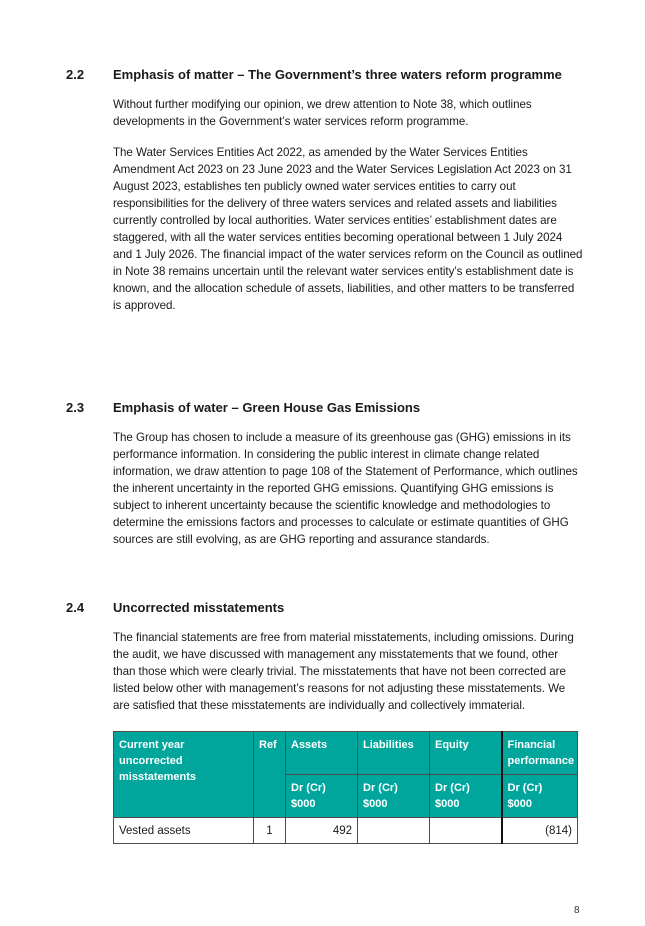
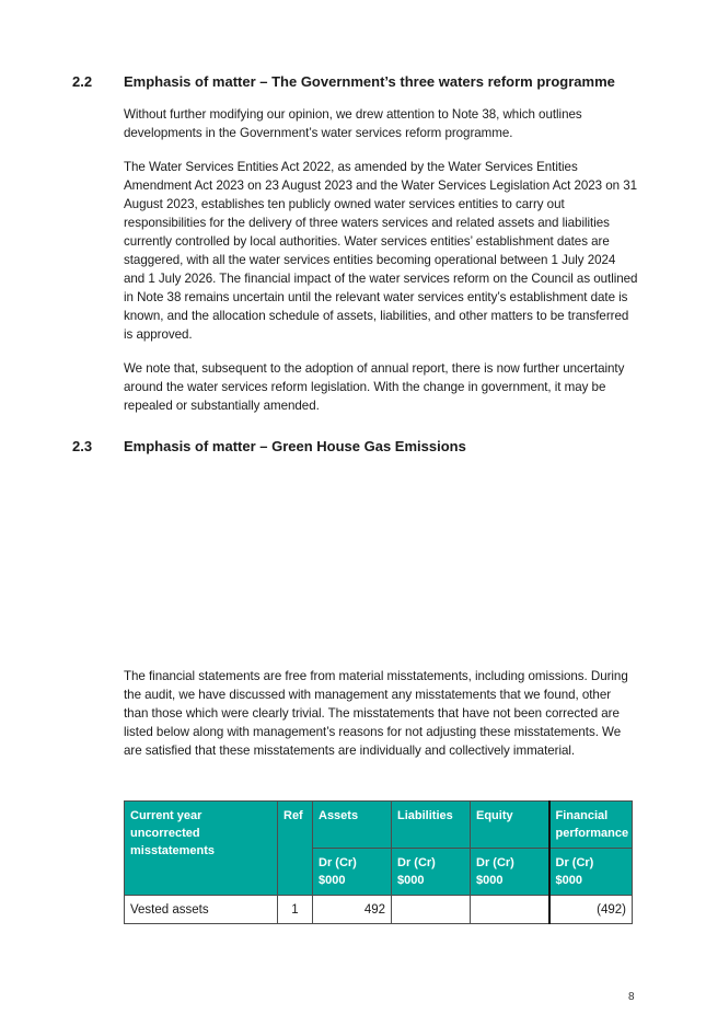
  2.2
  Emphasis of matter – The Government’s three waters reform programme
  Without further modifying our opinion, we drew attention to Note 38, which outlines developments in the Government’s water services reform programme.
- The Water Services Entities Act 2022, as amended by the Water Services Entities Amendment Act 2023 on 23 June 2023 and the Water Services Legislation Act 2023 on 31 August 2023, establishes ten publicly owned water services entities to carry out responsibilities for the delivery of three waters services and related assets and liabilities currently controlled by local authorities. Water services entities’ establishment dates are staggered, with all the water services entities becoming operational between 1 July 2024 and 1 July 2026. The financial impact of the water services reform on the Council as outlined in Note 38 remains uncertain until the relevant water services entity’s establishment date is known, and the allocation schedule of assets, liabilities, and other matters to be transferred is approved.
+ The Water Services Entities Act 2022, as amended by the Water Services Entities Amendment Act 2023 on 23 August 2023 and the Water Services Legislation Act 2023 on 31 August 2023, establishes ten publicly owned water services entities to carry out responsibilities for the delivery of three waters services and related assets and liabilities currently controlled by local authorities. Water services entities’ establishment dates are staggered, with all the water services entities becoming operational between 1 July 2024 and 1 July 2026. The financial impact of the water services reform on the Council as outlined in Note 38 remains uncertain until the relevant water services entity’s establishment date is known, and the allocation schedule of assets, liabilities, and other matters to be transferred is approved.
+ We note that, subsequent to the adoption of annual report, there is now further uncertainty around the water services reform legislation. With the change in government, it may be repealed or substantially amended.
  2.3
- Emphasis of water – Green House Gas Emissions
+ Emphasis of matter – Green House Gas Emissions
- The Group has chosen to include a measure of its greenhouse gas (GHG) emissions in its performance information. In considering the public interest in climate change related information, we draw attention to page 108 of the Statement of Performance, which outlines the inherent uncertainty in the reported GHG emissions. Quantifying GHG emissions is subject to inherent uncertainty because the scientific knowledge and methodologies to determine the emissions factors and processes to calculate or estimate quantities of GHG sources are still evolving, as are GHG reporting and assurance standards.
- 2.4
- Uncorrected misstatements
- The financial statements are free from material misstatements, including omissions. During the audit, we have discussed with management any misstatements that we found, other than those which were clearly trivial. The misstatements that have not been corrected are listed below other with management’s reasons for not adjusting these misstatements. We are satisfied that these misstatements are individually and collectively immaterial.
+ The financial statements are free from material misstatements, including omissions. During the audit, we have discussed with management any misstatements that we found, other than those which were clearly trivial. The misstatements that have not been corrected are listed below along with management’s reasons for not adjusting these misstatements. We are satisfied that these misstatements are individually and collectively immaterial.
  Current year uncorrected misstatements	Ref	Assets	Liabilities	Equity	Financial performance
  Dr (Cr)$000	Dr (Cr)$000	Dr (Cr)$000	Dr (Cr)$000
- Vested assets	1	492			(814)
+ Vested assets	1	492			(492)
  8
